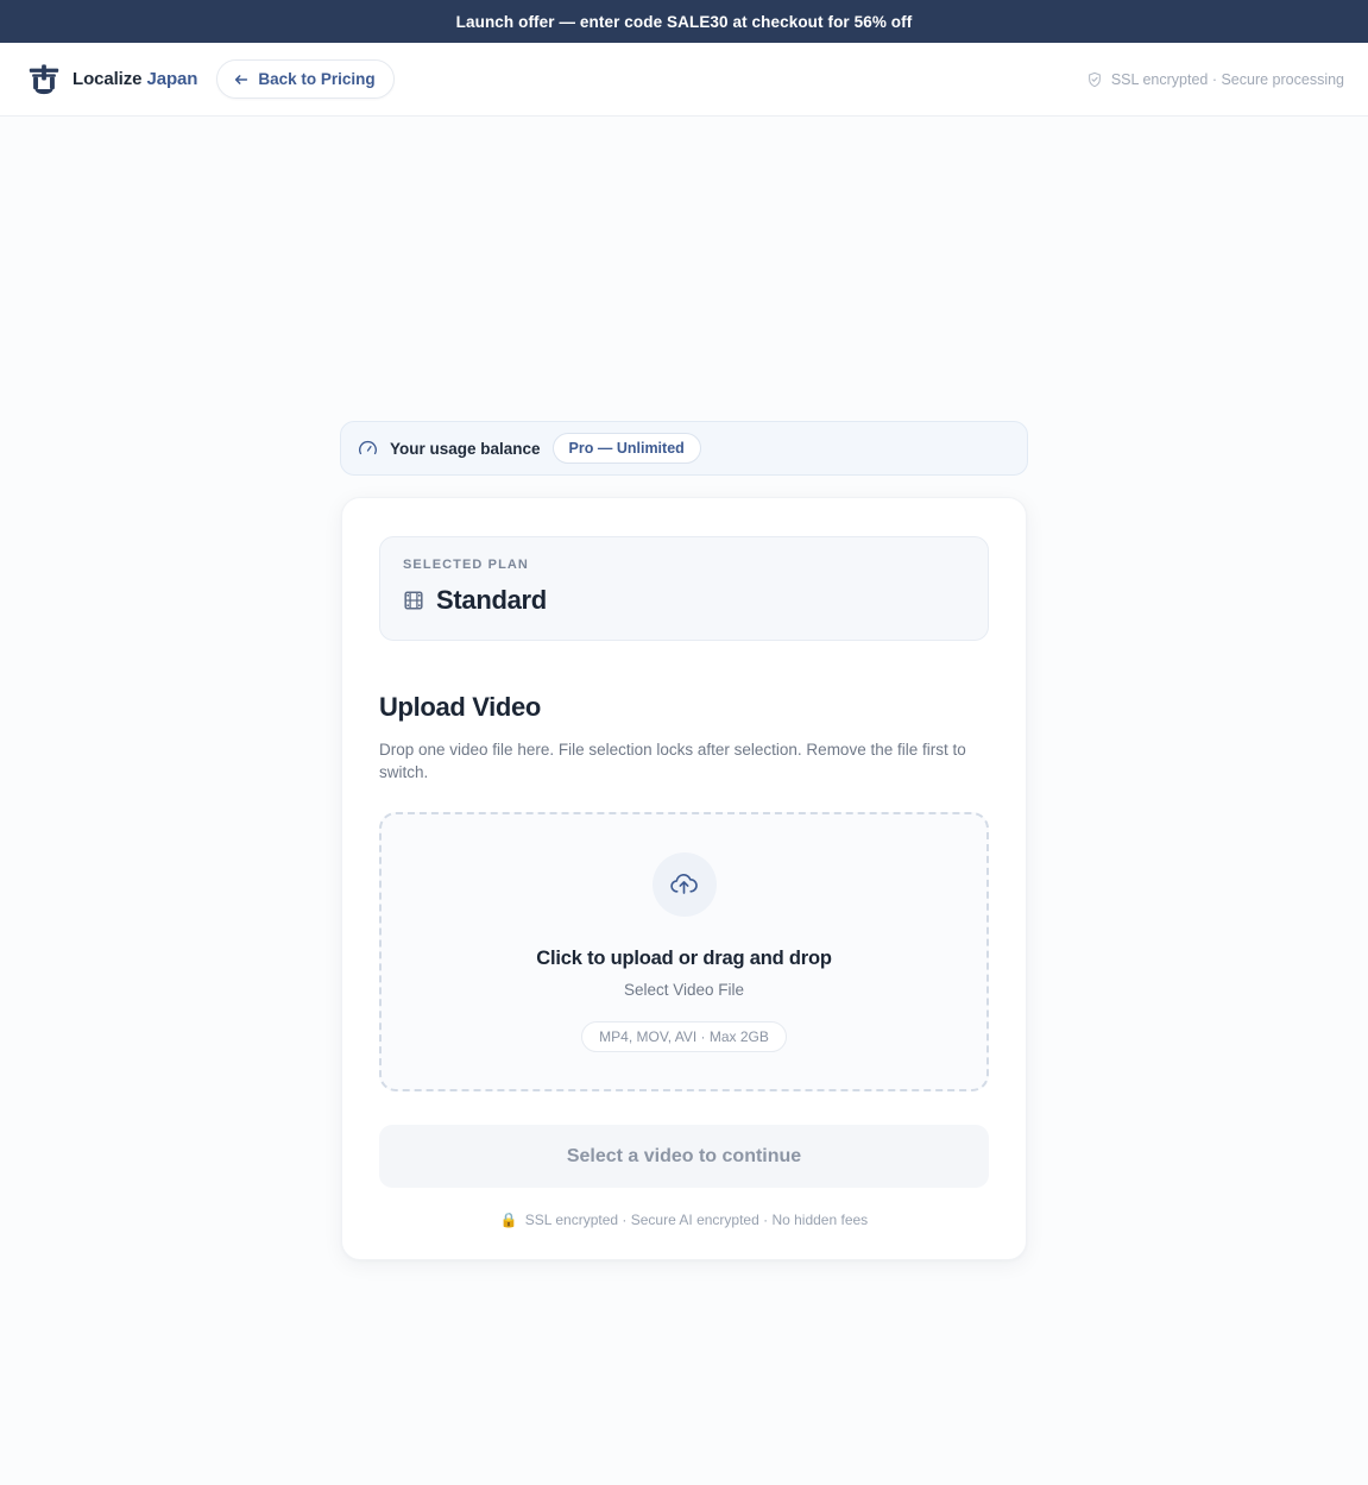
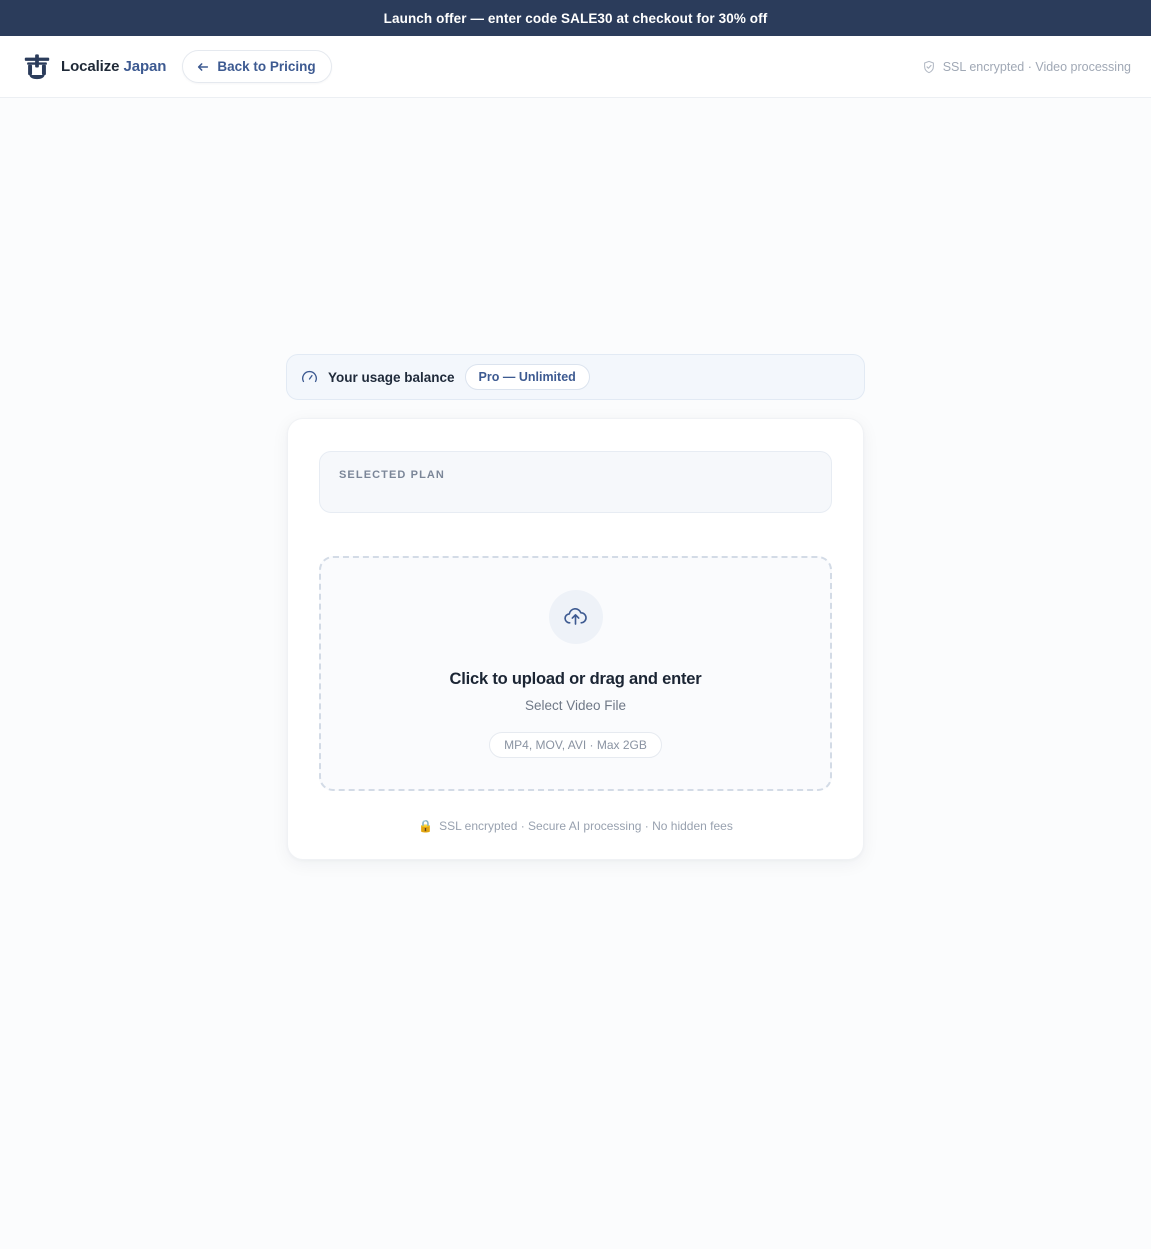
- Launch offer — enter code SALE30 at checkout for 56% off
+ Launch offer — enter code SALE30 at checkout for 30% off
  Localize Japan
  Back to Pricing
- SSL encrypted · Secure processing
+ SSL encrypted · Video processing
  Your usage balance
  Pro — Unlimited
  SELECTED PLAN
- Standard
- Upload Video
- Drop one video file here. File selection locks after selection. Remove the file first to switch.
- Click to upload or drag and drop
+ Click to upload or drag and enter
  Select Video File
  MP4, MOV, AVI · Max 2GB
- Select a video to continue
  🔒
- SSL encrypted · Secure AI encrypted · No hidden fees
+ SSL encrypted · Secure AI processing · No hidden fees
